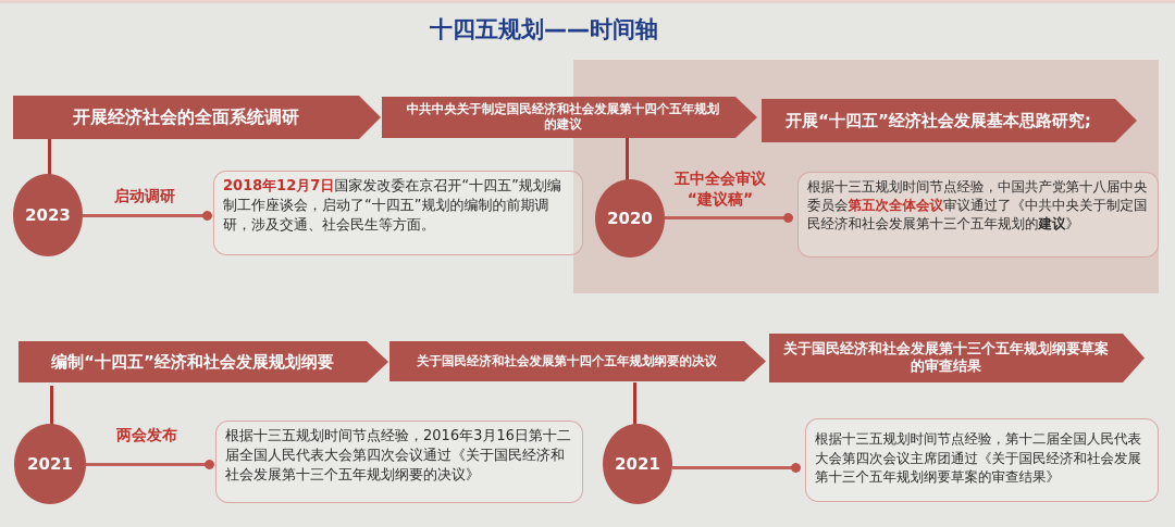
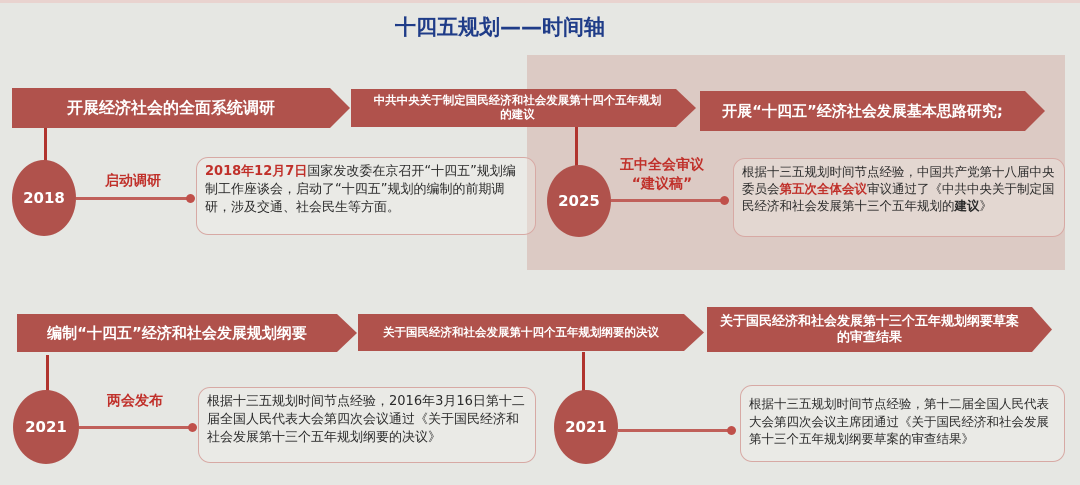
  十四五规划——时间轴
  开展经济社会的全面系统调研
  中共中央关于制定国民经济和社会发展第十四个五年规划的建议
  开展“十四五”经济社会发展基本思路研究;
- 2023
+ 2018
  启动调研
  2018年12月7日国家发改委在京召开“十四五”规划编制工作座谈会，启动了“十四五”规划的编制的前期调研，涉及交通、社会民生等方面。
- 2020
+ 2025
  五中全会审议
  “建议稿”
  根据十三五规划时间节点经验，中国共产党第十八届中央委员会第五次全体会议审议通过了《中共中央关于制定国民经济和社会发展第十三个五年规划的建议》
  编制“十四五”经济和社会发展规划纲要
  关于国民经济和社会发展第十四个五年规划纲要的决议
  关于国民经济和社会发展第十三个五年规划纲要草案的审查结果
  2021
  两会发布
  根据十三五规划时间节点经验，2016年3月16日第十二届全国人民代表大会第四次会议通过《关于国民经济和社会发展第十三个五年规划纲要的决议》
  2021
  根据十三五规划时间节点经验，第十二届全国人民代表大会第四次会议主席团通过《关于国民经济和社会发展第十三个五年规划纲要草案的审查结果》
